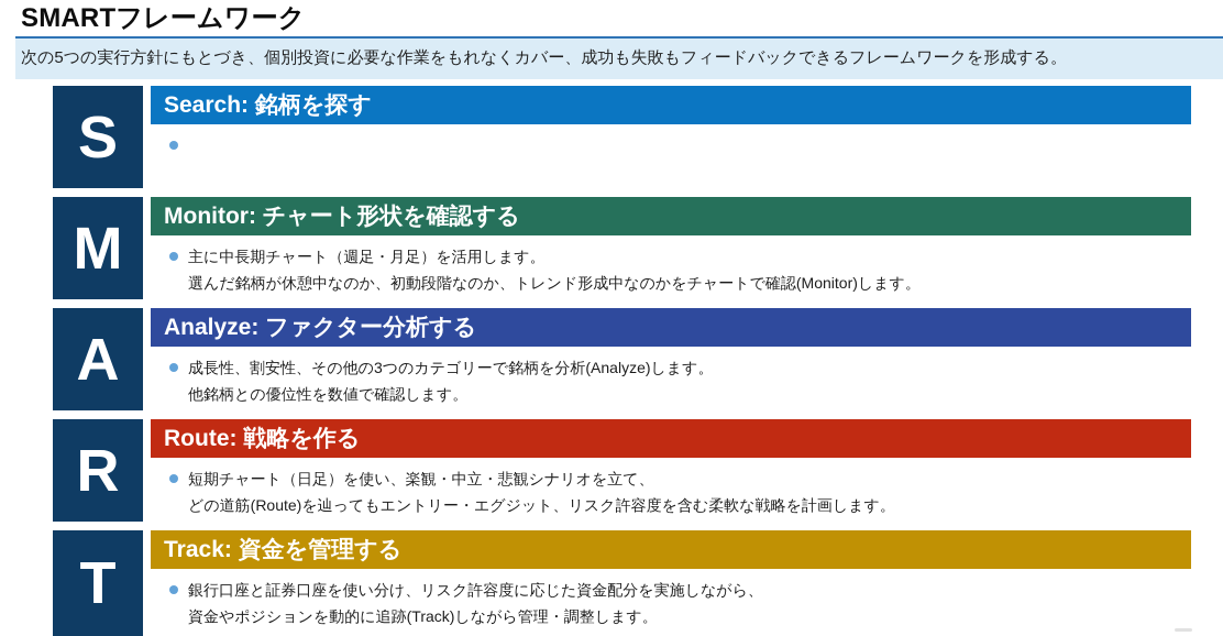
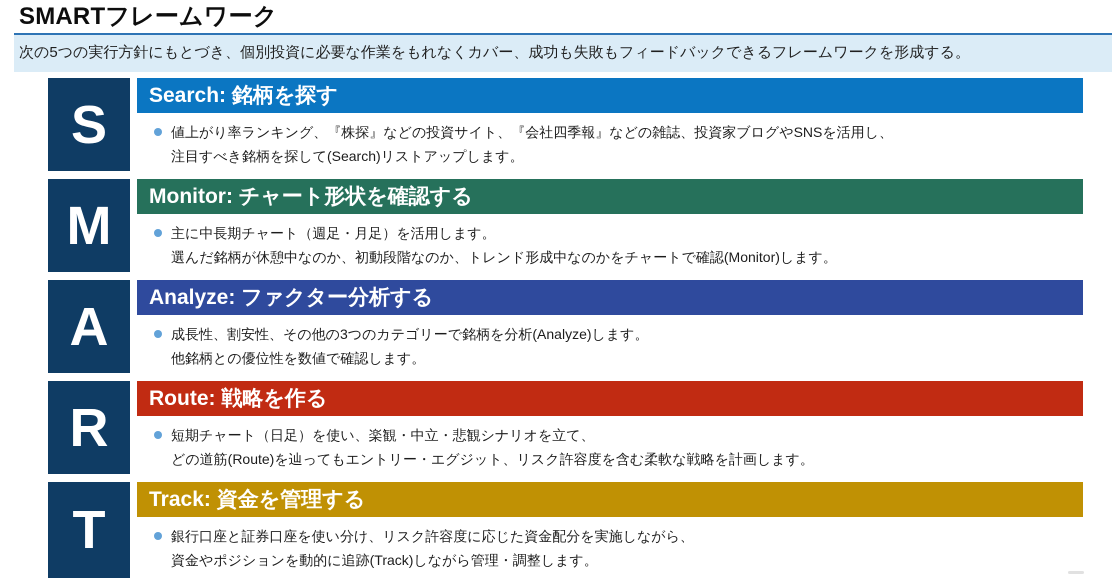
  SMARTフレームワーク
  次の5つの実行方針にもとづき、個別投資に必要な作業をもれなくカバー、成功も失敗もフィードバックできるフレームワークを形成する。
  S
  Search: 銘柄を探す
+ 値上がり率ランキング、『株探』などの投資サイト、『会社四季報』などの雑誌、投資家ブログやSNSを活用し、
+ 注目すべき銘柄を探して(Search)リストアップします。
  M
  Monitor: チャート形状を確認する
  主に中長期チャート（週足・月足）を活用します。
  選んだ銘柄が休憩中なのか、初動段階なのか、トレンド形成中なのかをチャートで確認(Monitor)します。
  A
  Analyze: ファクター分析する
  成長性、割安性、その他の3つのカテゴリーで銘柄を分析(Analyze)します。
  他銘柄との優位性を数値で確認します。
  R
  Route: 戦略を作る
  短期チャート（日足）を使い、楽観・中立・悲観シナリオを立て、
  どの道筋(Route)を辿ってもエントリー・エグジット、リスク許容度を含む柔軟な戦略を計画します。
  T
  Track: 資金を管理する
  銀行口座と証券口座を使い分け、リスク許容度に応じた資金配分を実施しながら、
  資金やポジションを動的に追跡(Track)しながら管理・調整します。
